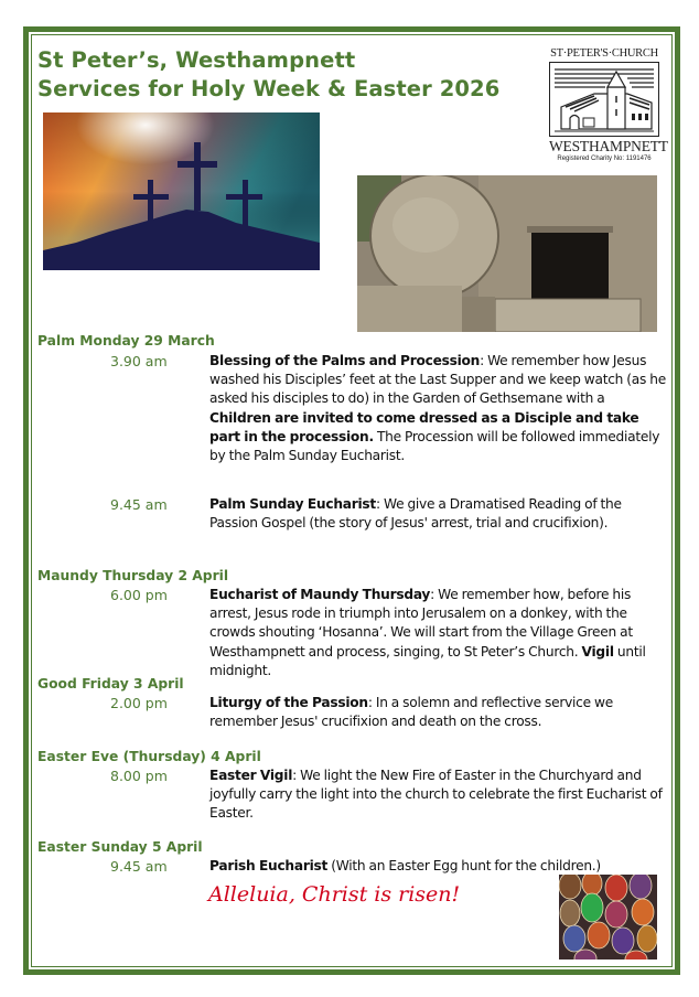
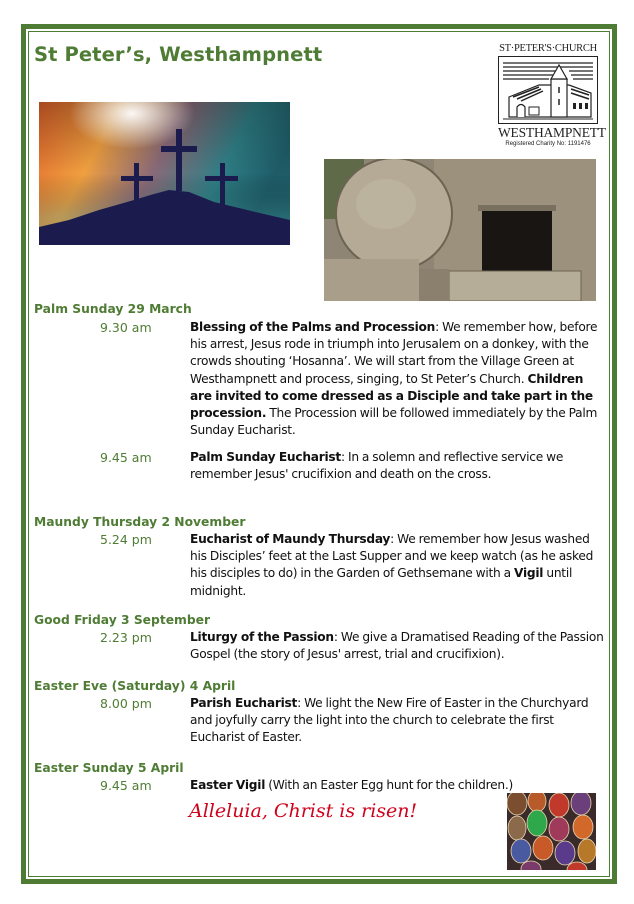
  St Peter’s, Westhampnett
- Services for Holy Week & Easter 2026
  ST·PETER'S·CHURCH
  WESTHAMPNETT
- Palm Monday 29 March
+ Palm Sunday 29 March
- 3.90 am
+ 9.30 am
- Blessing of the Palms and Procession: We remember how Jesus washed his Disciples’ feet at the Last Supper and we keep watch (as he asked his disciples to do) in the Garden of Gethsemane with a Children are invited to come dressed as a Disciple and take part in the procession. The Procession will be followed immediately by the Palm Sunday Eucharist.
+ Blessing of the Palms and Procession: We remember how, before his arrest, Jesus rode in triumph into Jerusalem on a donkey, with the crowds shouting ‘Hosanna’. We will start from the Village Green at Westhampnett and process, singing, to St Peter’s Church. Children are invited to come dressed as a Disciple and take part in the procession. The Procession will be followed immediately by the Palm Sunday Eucharist.
  9.45 am
- Palm Sunday Eucharist: We give a Dramatised Reading of the Passion Gospel (the story of Jesus' arrest, trial and crucifixion).
+ Palm Sunday Eucharist: In a solemn and reflective service we remember Jesus' crucifixion and death on the cross.
- Maundy Thursday 2 April
+ Maundy Thursday 2 November
- 6.00 pm
+ 5.24 pm
- Eucharist of Maundy Thursday: We remember how, before his arrest, Jesus rode in triumph into Jerusalem on a donkey, with the crowds shouting ‘Hosanna’. We will start from the Village Green at Westhampnett and process, singing, to St Peter’s Church. Vigil until midnight.
+ Eucharist of Maundy Thursday: We remember how Jesus washed his Disciples’ feet at the Last Supper and we keep watch (as he asked his disciples to do) in the Garden of Gethsemane with a Vigil until midnight.
- Good Friday 3 April
+ Good Friday 3 September
- 2.00 pm
+ 2.23 pm
- Liturgy of the Passion: In a solemn and reflective service we remember Jesus' crucifixion and death on the cross.
+ Liturgy of the Passion: We give a Dramatised Reading of the Passion Gospel (the story of Jesus' arrest, trial and crucifixion).
- Easter Eve (Thursday) 4 April
+ Easter Eve (Saturday) 4 April
  8.00 pm
- Easter Vigil: We light the New Fire of Easter in the Churchyard and joyfully carry the light into the church to celebrate the first Eucharist of Easter.
+ Parish Eucharist: We light the New Fire of Easter in the Churchyard and joyfully carry the light into the church to celebrate the first Eucharist of Easter.
  Easter Sunday 5 April
  9.45 am
- Parish Eucharist (With an Easter Egg hunt for the children.)
+ Easter Vigil (With an Easter Egg hunt for the children.)
  Alleluia, Christ is risen!
